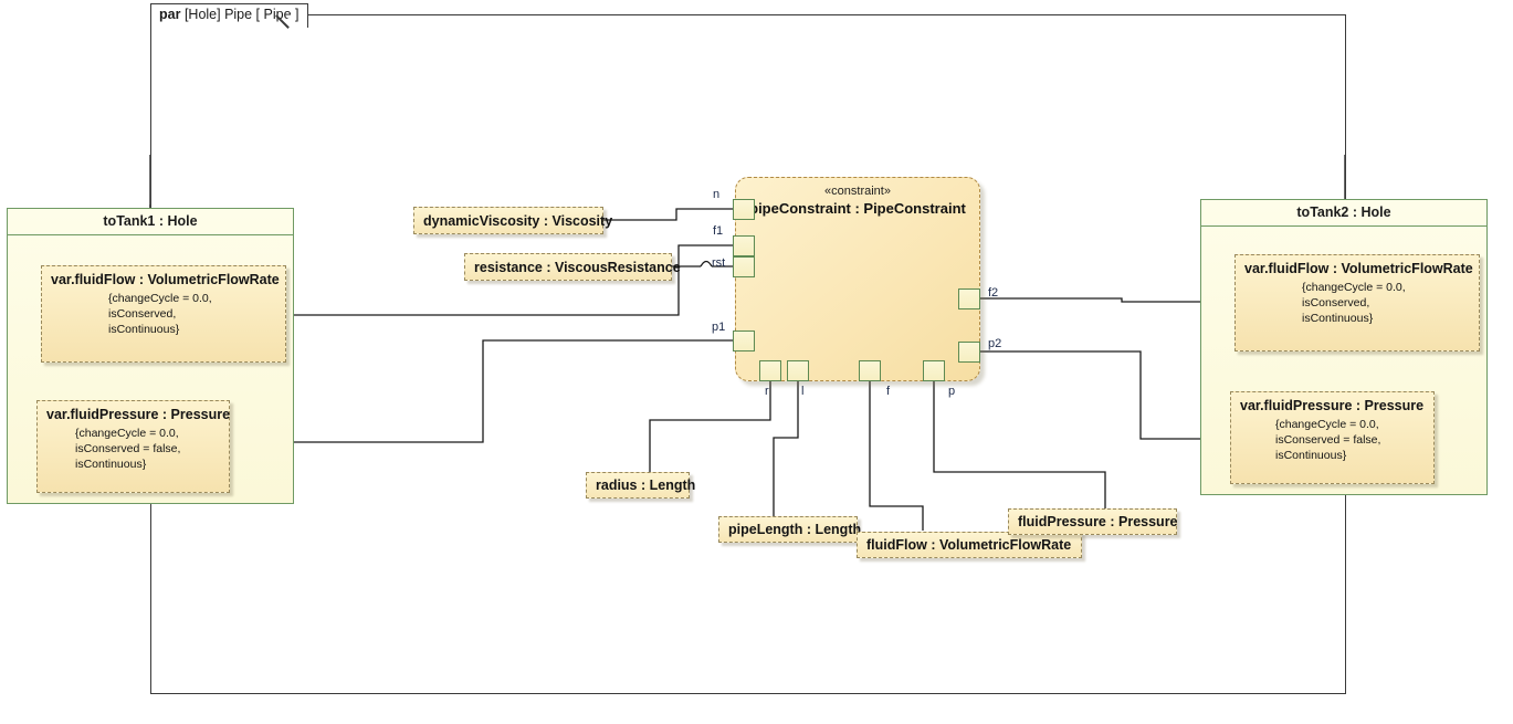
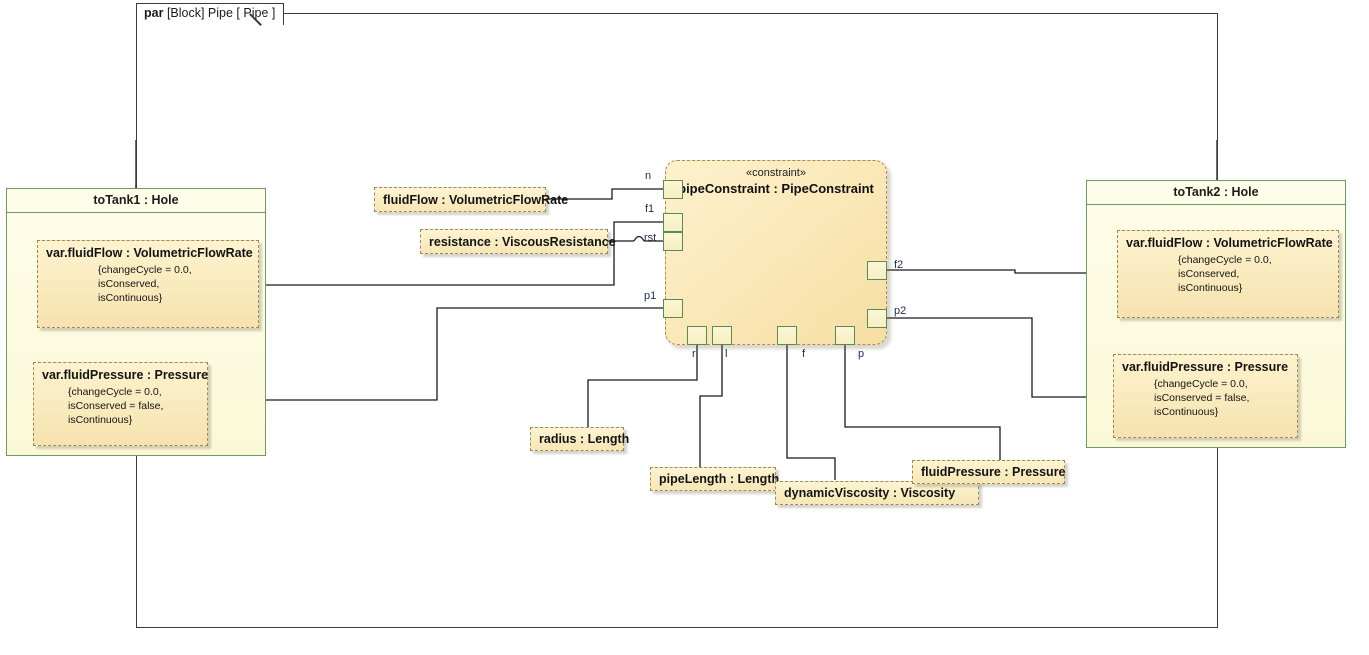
- par [Hole] Pipe [ Pipe ]
+ par [Block] Pipe [ Pipe ]
  toTank1 : Hole
  var.fluidFlow : VolumetricFlowRate
  {changeCycle = 0.0,
  isConserved,
  isContinuous}
  var.fluidPressure : Pressure
  {changeCycle = 0.0,
  isConserved = false,
  isContinuous}
  toTank2 : Hole
  var.fluidFlow : VolumetricFlowRate
  {changeCycle = 0.0,
  isConserved,
  isContinuous}
  var.fluidPressure : Pressure
  {changeCycle = 0.0,
  isConserved = false,
  isContinuous}
  «constraint»
  ipeConstraint : PipeConstraint
  n
  f1
  rst
  p1
  f2
  p2
  r
  l
  f
  p
- dynamicViscosity : Viscosity
+ fluidFlow : VolumetricFlowRate
  resistance : ViscousResistance
  radius : Length
  pipeLength : Length
- fluidFlow : VolumetricFlowRate
+ dynamicViscosity : Viscosity
  fluidPressure : Pressure
